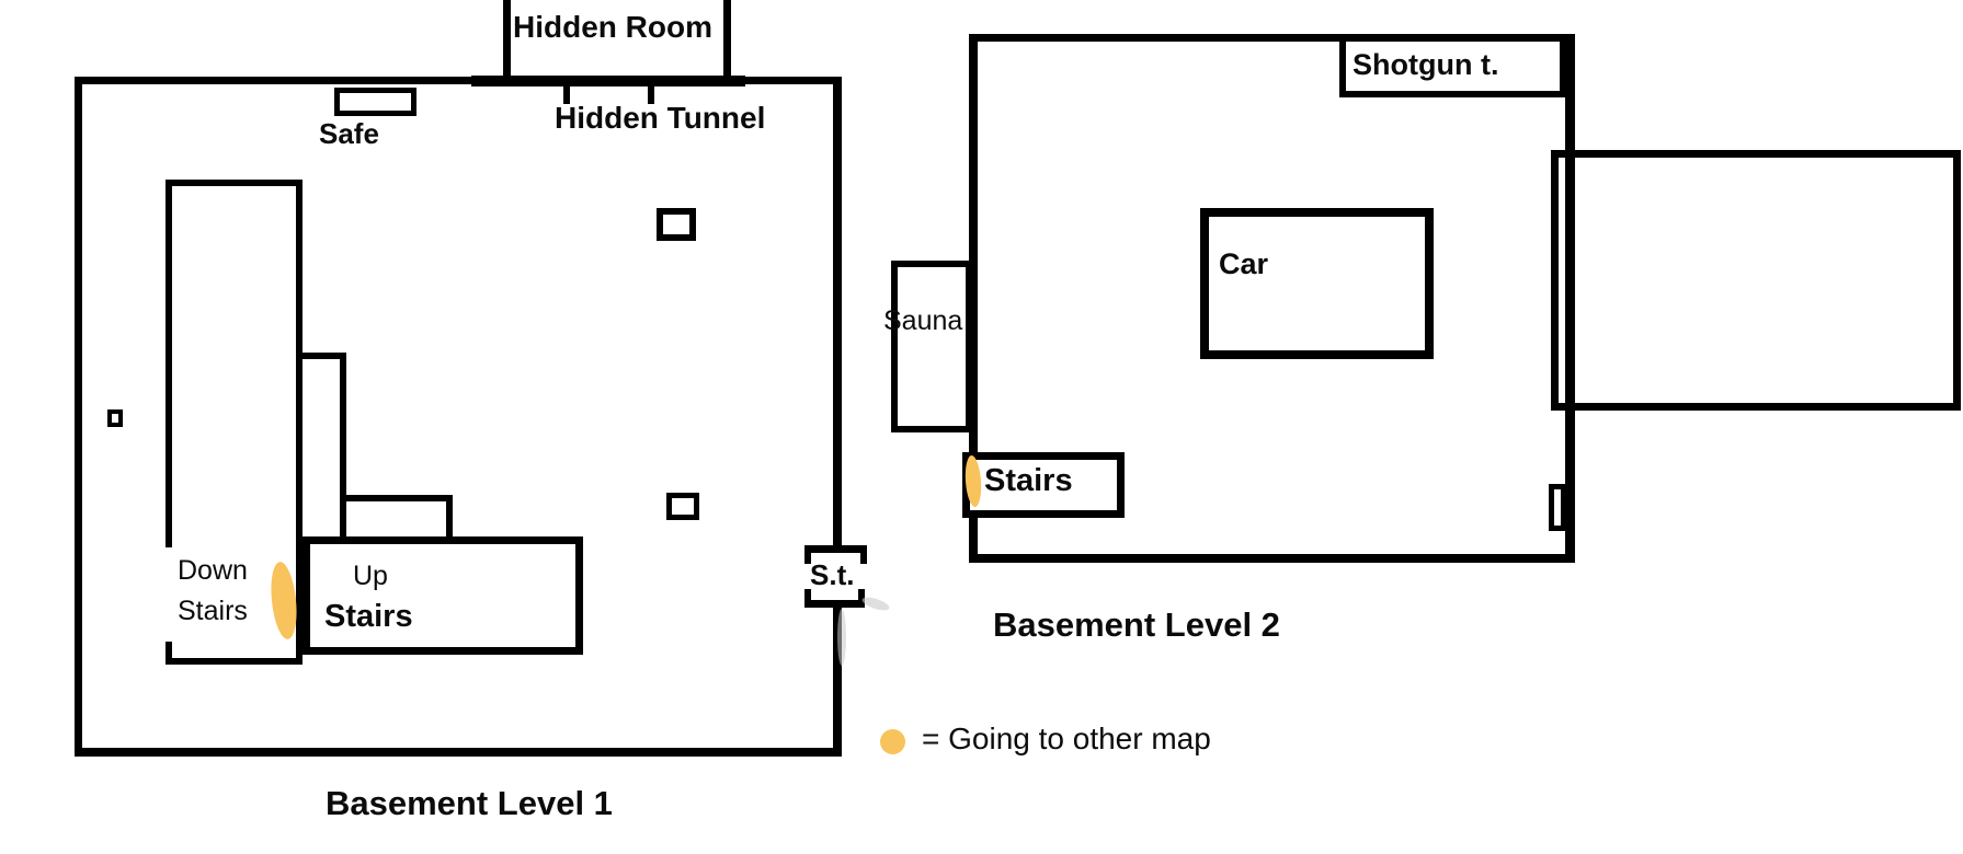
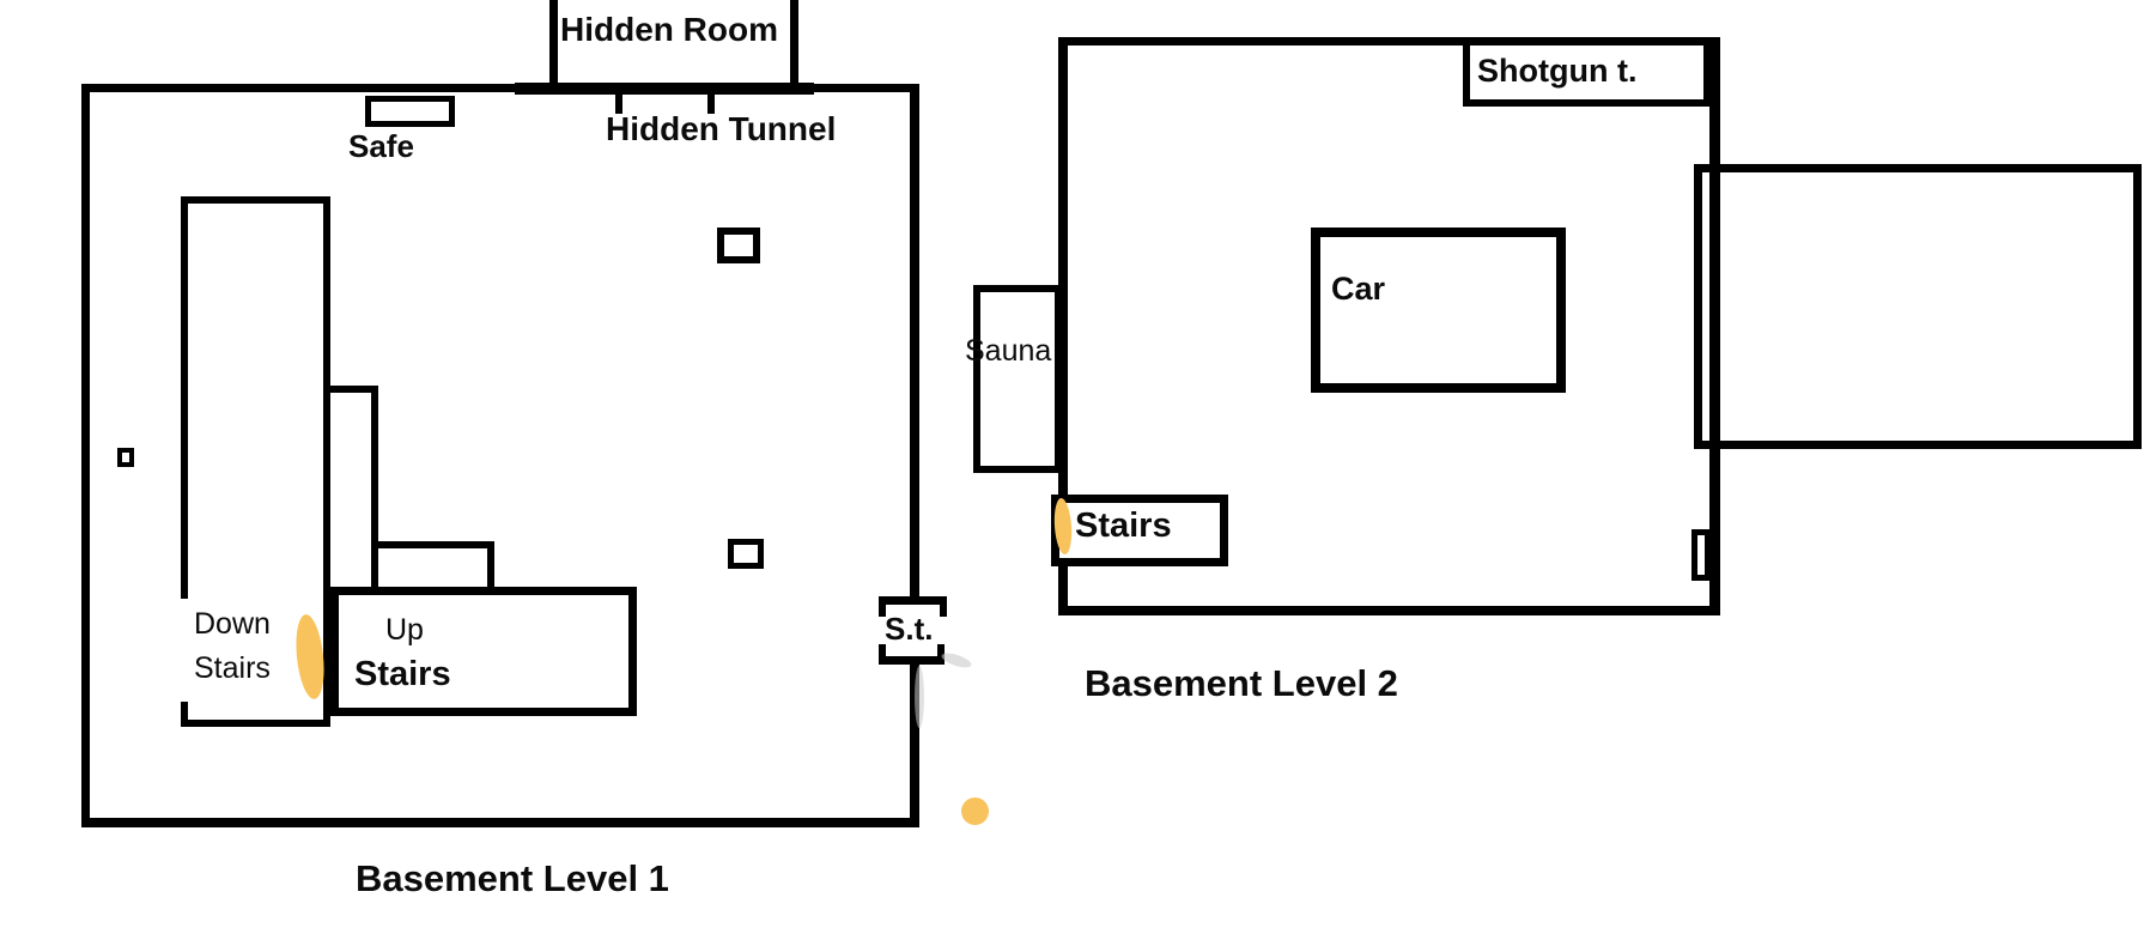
  Hidden Room
  Hidden Tunnel
  Safe
  Up
  Stairs
  Down
  Stairs
  S.t.
  Basement Level 1
  Shotgun t.
  Car
  Sauna
  Stairs
  Basement Level 2
- = Going to other map
